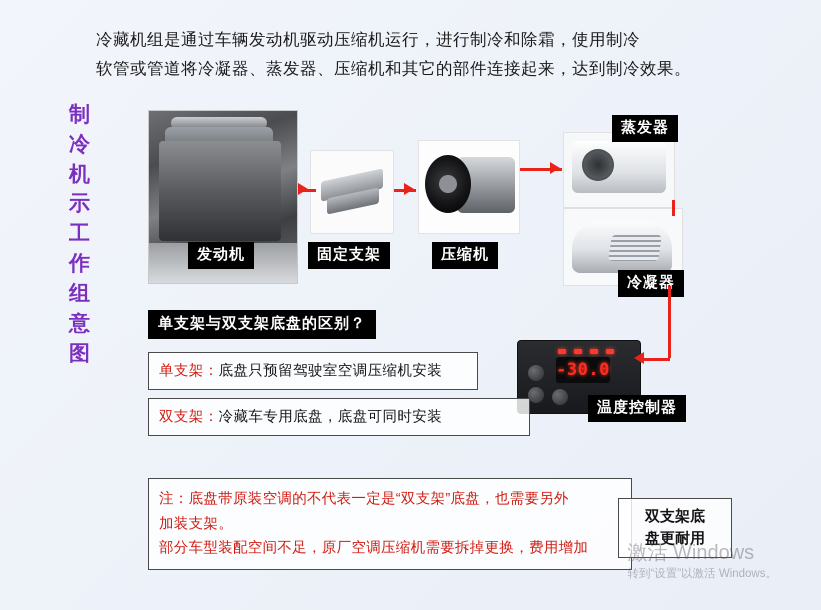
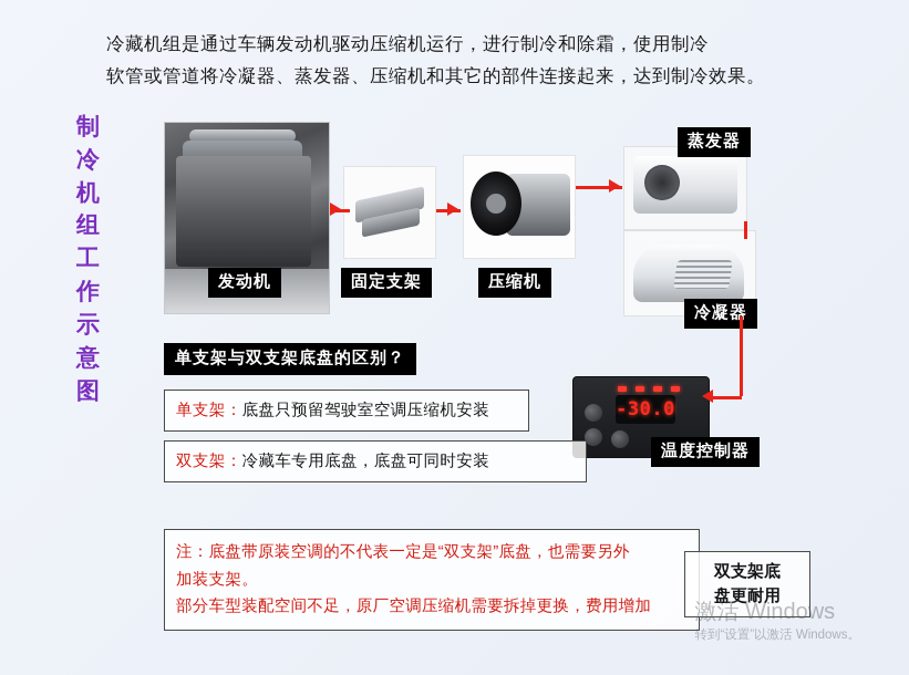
  冷藏机组是通过车辆发动机驱动压缩机运行，进行制冷和除霜，使用制冷
  软管或管道将冷凝器、蒸发器、压缩机和其它的部件连接起来，达到制冷效果。
  制
  冷
  机
- 示
+ 组
  工
  作
- 组
+ 示
  意
  图
  发动机
  固定支架
  压缩机
  蒸发器
  冷凝器
  -30.0
  温度控制器
  单支架与双支架底盘的区别？
  单支架：底盘只预留驾驶室空调压缩机安装
  双支架：冷藏车专用底盘，底盘可同时安装
  注：底盘带原装空调的不代表一定是“双支架”底盘，也需要另外
  加装支架。
  部分车型装配空间不足，原厂空调压缩机需要拆掉更换，费用增加
  双支架底
  盘更耐用
  激活 Windows
  转到“设置”以激活 Windows。
